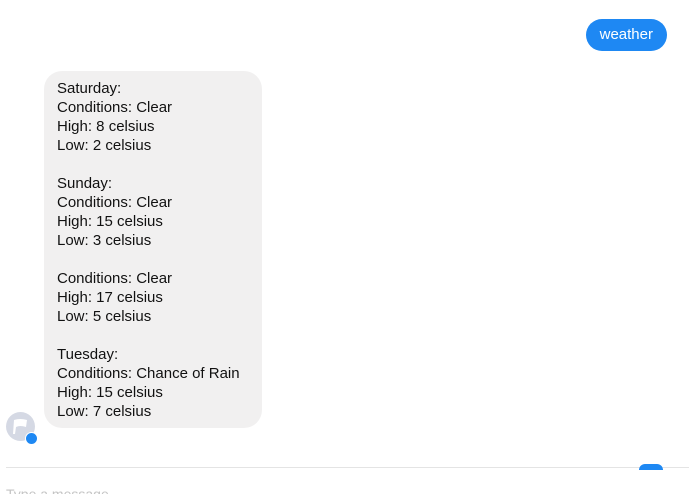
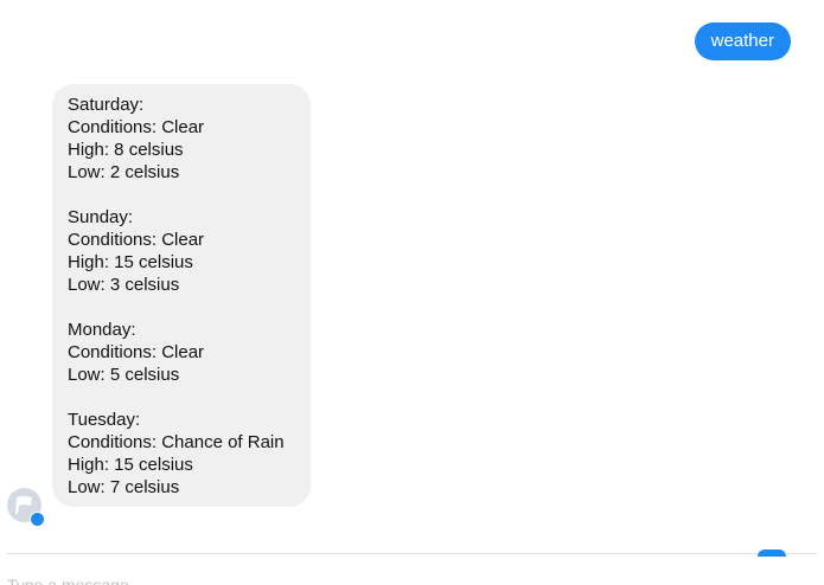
  weather
  Saturday:
  Conditions: Clear
  High: 8 celsius
  Low: 2 celsius
  Sunday:
  Conditions: Clear
  High: 15 celsius
  Low: 3 celsius
+ Monday:
  Conditions: Clear
- High: 17 celsius
  Low: 5 celsius
  Tuesday:
  Conditions: Chance of Rain
  High: 15 celsius
  Low: 7 celsius
